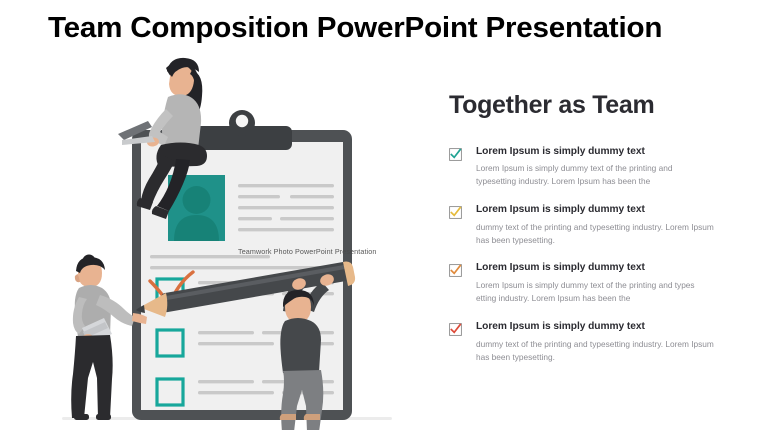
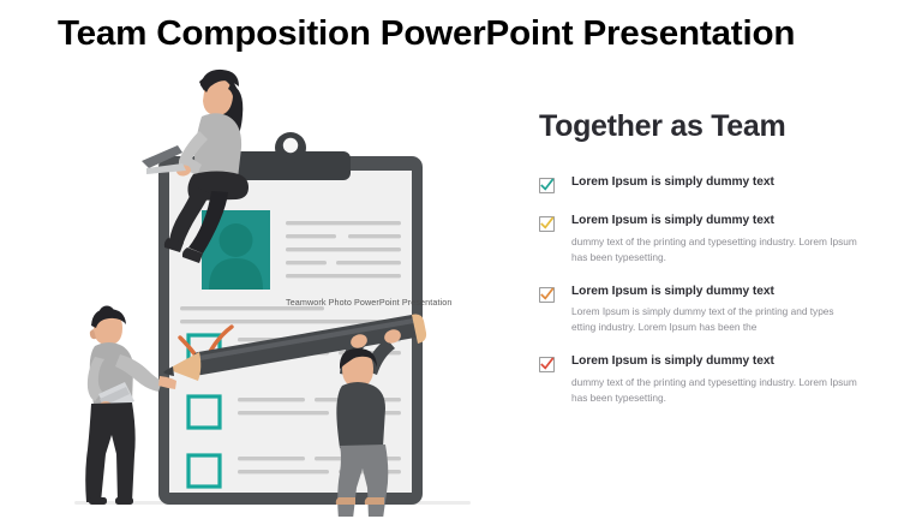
  Team Composition PowerPoint Presentation
  Teamwork Photo PowerPoint Presentation
  Together as Team
  Lorem Ipsum is simply dummy text
- Lorem Ipsum is simply dummy text of the printing and typesetting industry. Lorem Ipsum has been the
  Lorem Ipsum is simply dummy text
  dummy text of the printing and typesetting industry. Lorem Ipsum has been typesetting.
  Lorem Ipsum is simply dummy text
  Lorem Ipsum is simply dummy text of the printing and types etting industry. Lorem Ipsum has been the
  Lorem Ipsum is simply dummy text
  dummy text of the printing and typesetting industry. Lorem Ipsum has been typesetting.
